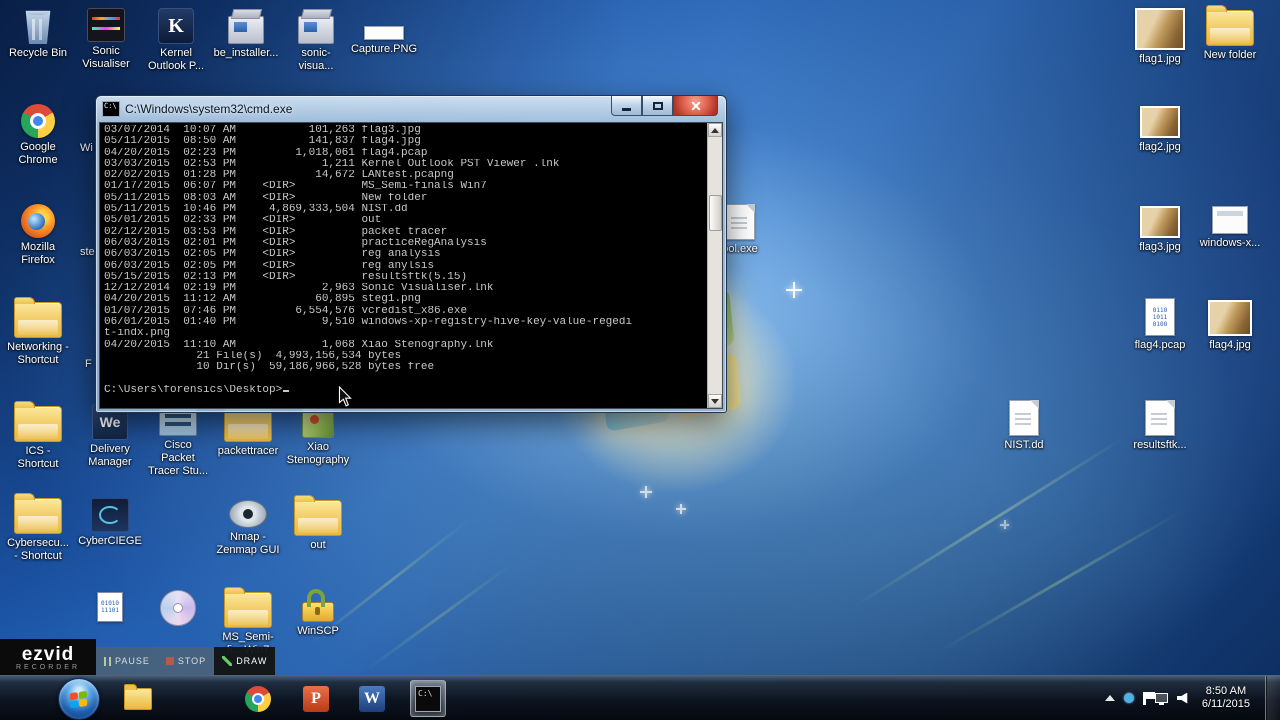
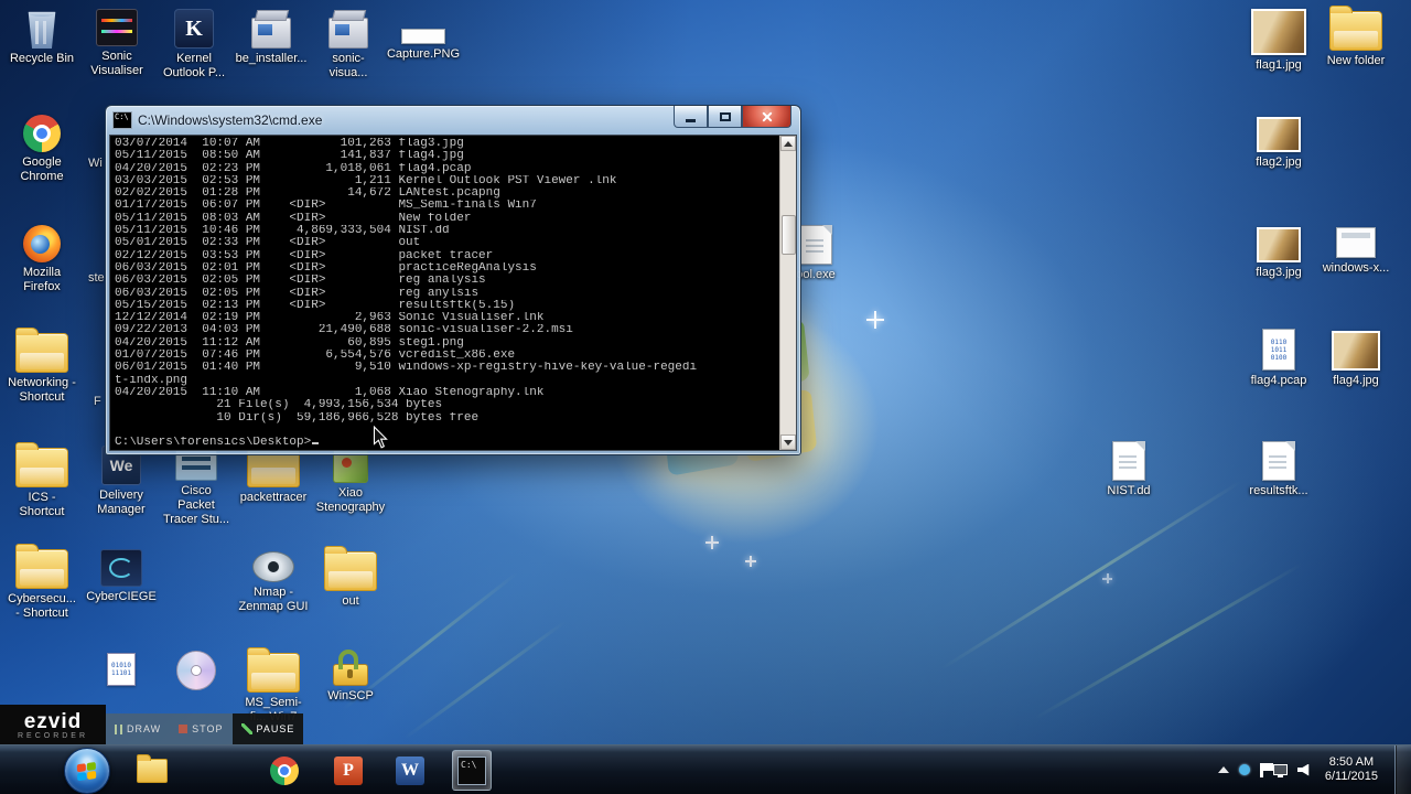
  Recycle Bin
  Sonic Visualiser
  K
  Kernel Outlook P...
  be_installer...
  sonic-visua...
  Capture.PNG
  Google Chrome
  Mozilla Firefox
  Networking - Shortcut
  ICS - Shortcut
  Cybersecu... - Shortcut
  We
  Delivery Manager
  Cisco Packet Tracer Stu...
  packettracer
  Xiao Stenography
  CyberCIEGE
  Nmap - Zenmap GUI
  out
  MS_Semi-fi... Win7
  WinSCP
  ol.exe
  flag1.jpg
  New folder
  flag2.jpg
  flag3.jpg
  windows-x...
  flag4.pcap
  flag4.jpg
  NIST.dd
  resultsftk...
  Wi
  ste
  F
  C:\
  C:\Windows\system32\cmd.exe
  03/07/2014 10:07 AM 101,263 flag3.jpg
  05/11/2015 08:50 AM 141,837 flag4.jpg
  04/20/2015 02:23 PM 1,018,061 flag4.pcap
  03/03/2015 02:53 PM 1,211 Kernel Outlook PST Viewer .lnk
  02/02/2015 01:28 PM 14,672 LANtest.pcapng
  01/17/2015 06:07 PM <DIR> MS_Semi-finals Win7
  05/11/2015 08:03 AM <DIR> New folder
  05/11/2015 10:46 PM 4,869,333,504 NIST.dd
  05/01/2015 02:33 PM <DIR> out
  02/12/2015 03:53 PM <DIR> packet tracer
  06/03/2015 02:01 PM <DIR> practiceRegAnalysis
  06/03/2015 02:05 PM <DIR> reg analysis
  06/03/2015 02:05 PM <DIR> reg anylsis
  05/15/2015 02:13 PM <DIR> resultsftk(5.15)
  12/12/2014 02:19 PM 2,963 Sonic Visualiser.lnk
+ 09/22/2013 04:03 PM 21,490,688 sonic-visualiser-2.2.msi
  04/20/2015 11:12 AM 60,895 steg1.png
  01/07/2015 07:46 PM 6,554,576 vcredist_x86.exe
  06/01/2015 01:40 PM 9,510 windows-xp-registry-hive-key-value-regedi
  t-indx.png
  04/20/2015 11:10 AM 1,068 Xiao Stenography.lnk
  21 File(s) 4,993,156,534 bytes
  10 Dir(s) 59,186,966,528 bytes free
  C:\Users\forensics\Desktop>
  ezvid
- PAUSE
+ DRAW
  STOP
- DRAW
+ PAUSE
  P
  W
  C:\
  8:50 AM
  6/11/2015
